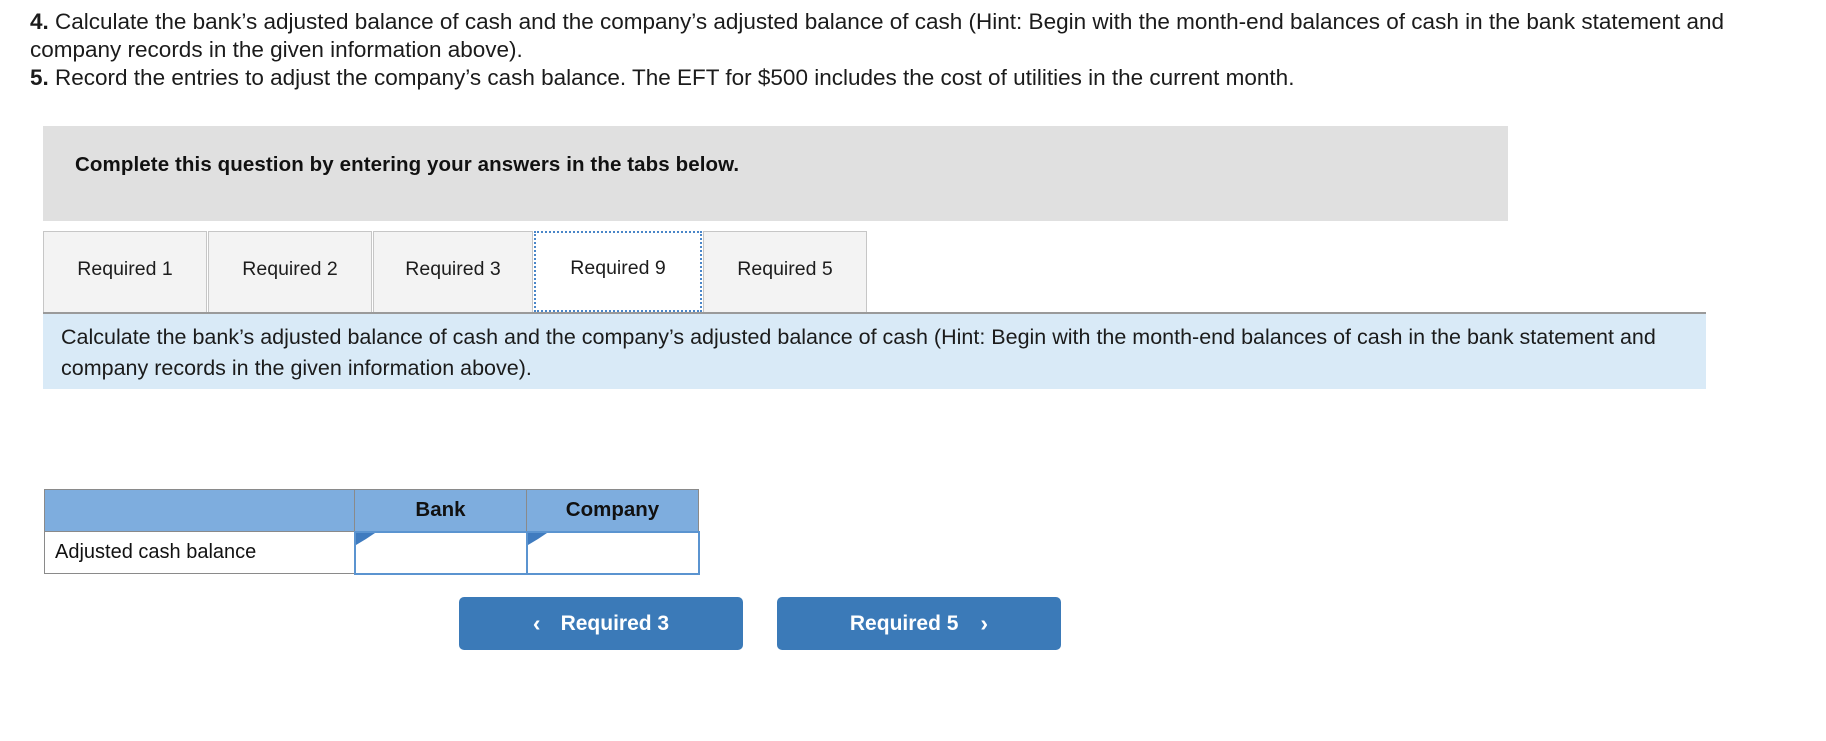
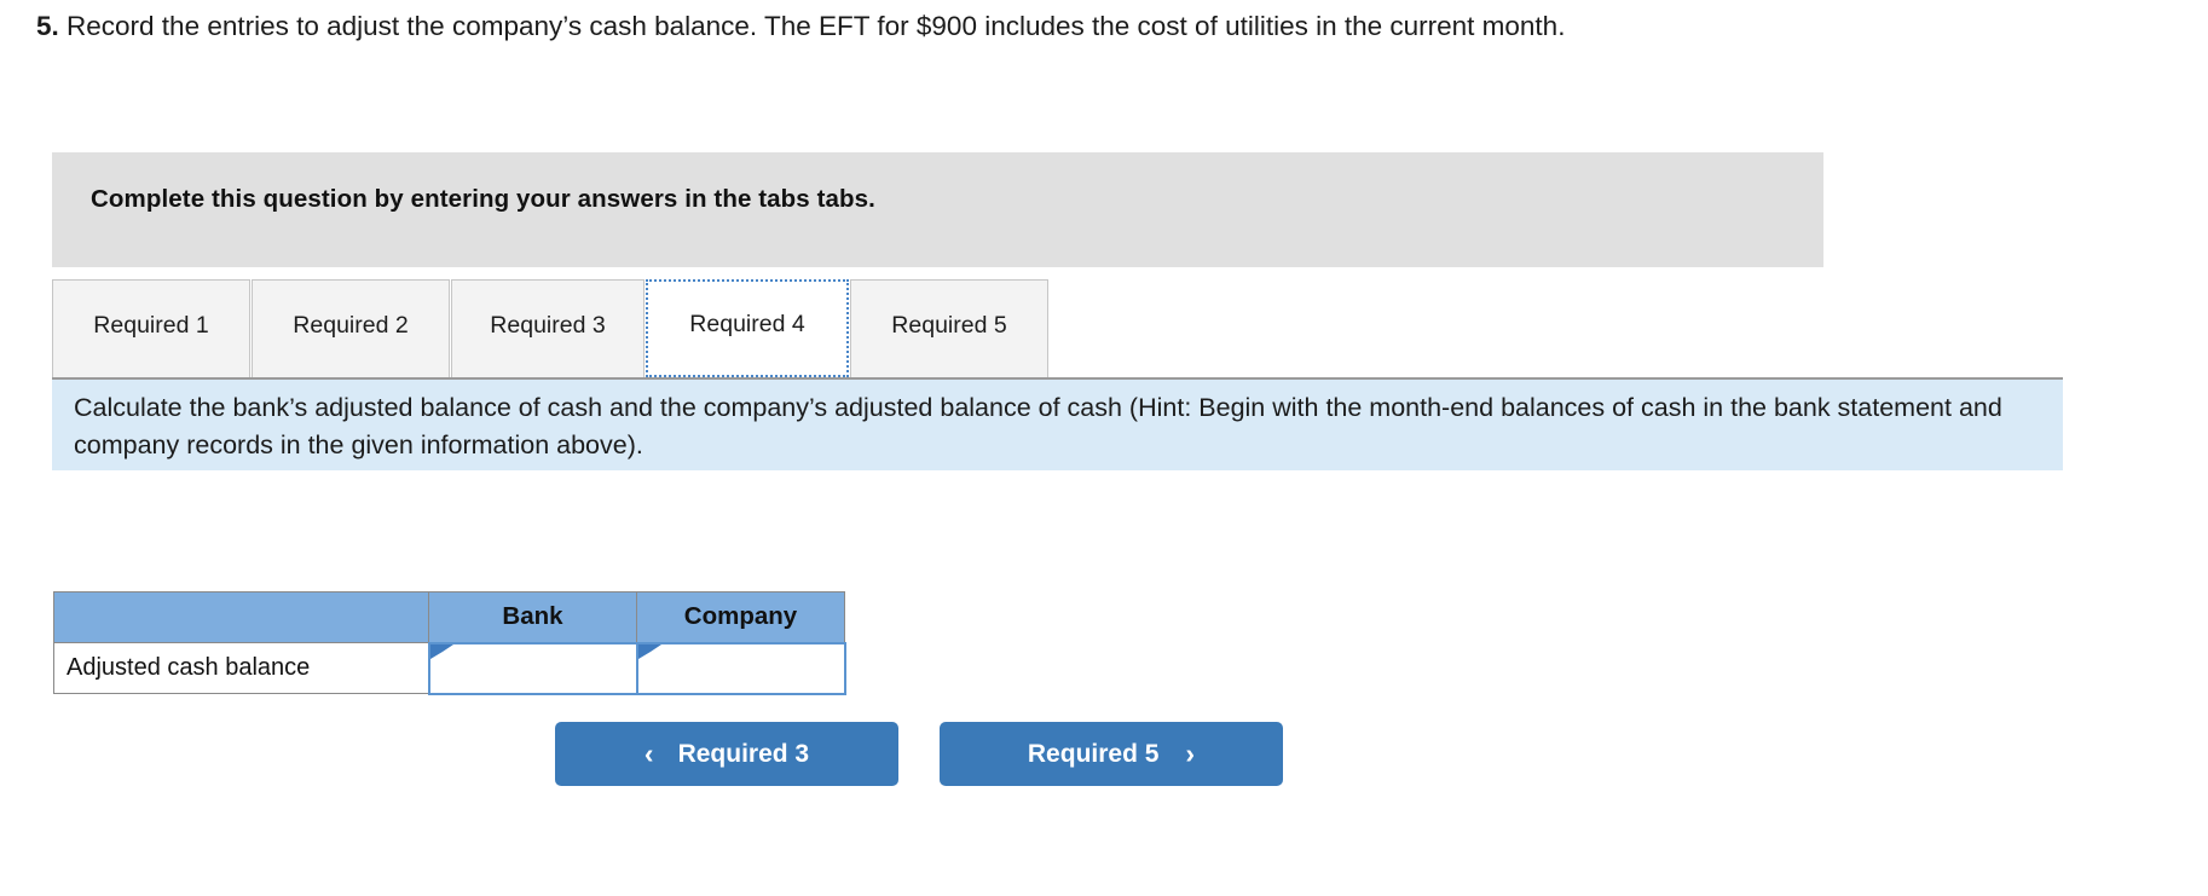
- 4. Calculate the bank’s adjusted balance of cash and the company’s adjusted balance of cash (Hint: Begin with the month-end balances of cash in the bank statement and company records in the given information above).
- 5. Record the entries to adjust the company’s cash balance. The EFT for $500 includes the cost of utilities in the current month.
+ 5. Record the entries to adjust the company’s cash balance. The EFT for $900 includes the cost of utilities in the current month.
- Complete this question by entering your answers in the tabs below.
+ Complete this question by entering your answers in the tabs tabs.
  Required 1
  Required 2
  Required 3
- Required 9
+ Required 4
  Required 5
  Calculate the bank’s adjusted balance of cash and the company’s adjusted balance of cash (Hint: Begin with the month-end balances of cash in the bank statement and company records in the given information above).
  	Bank	Company
  Adjusted cash balance
  ‹
  Required 3
  Required 5
  ›
